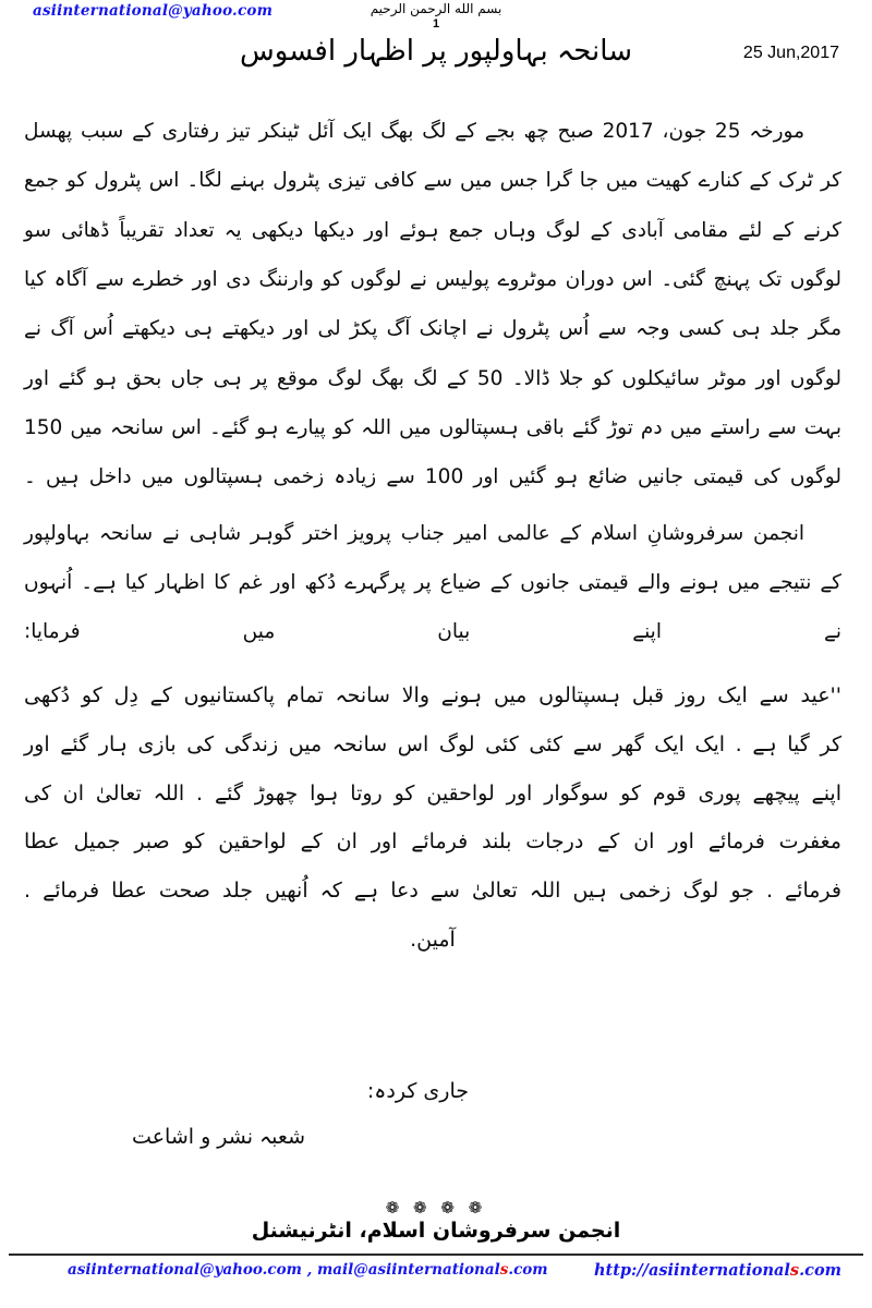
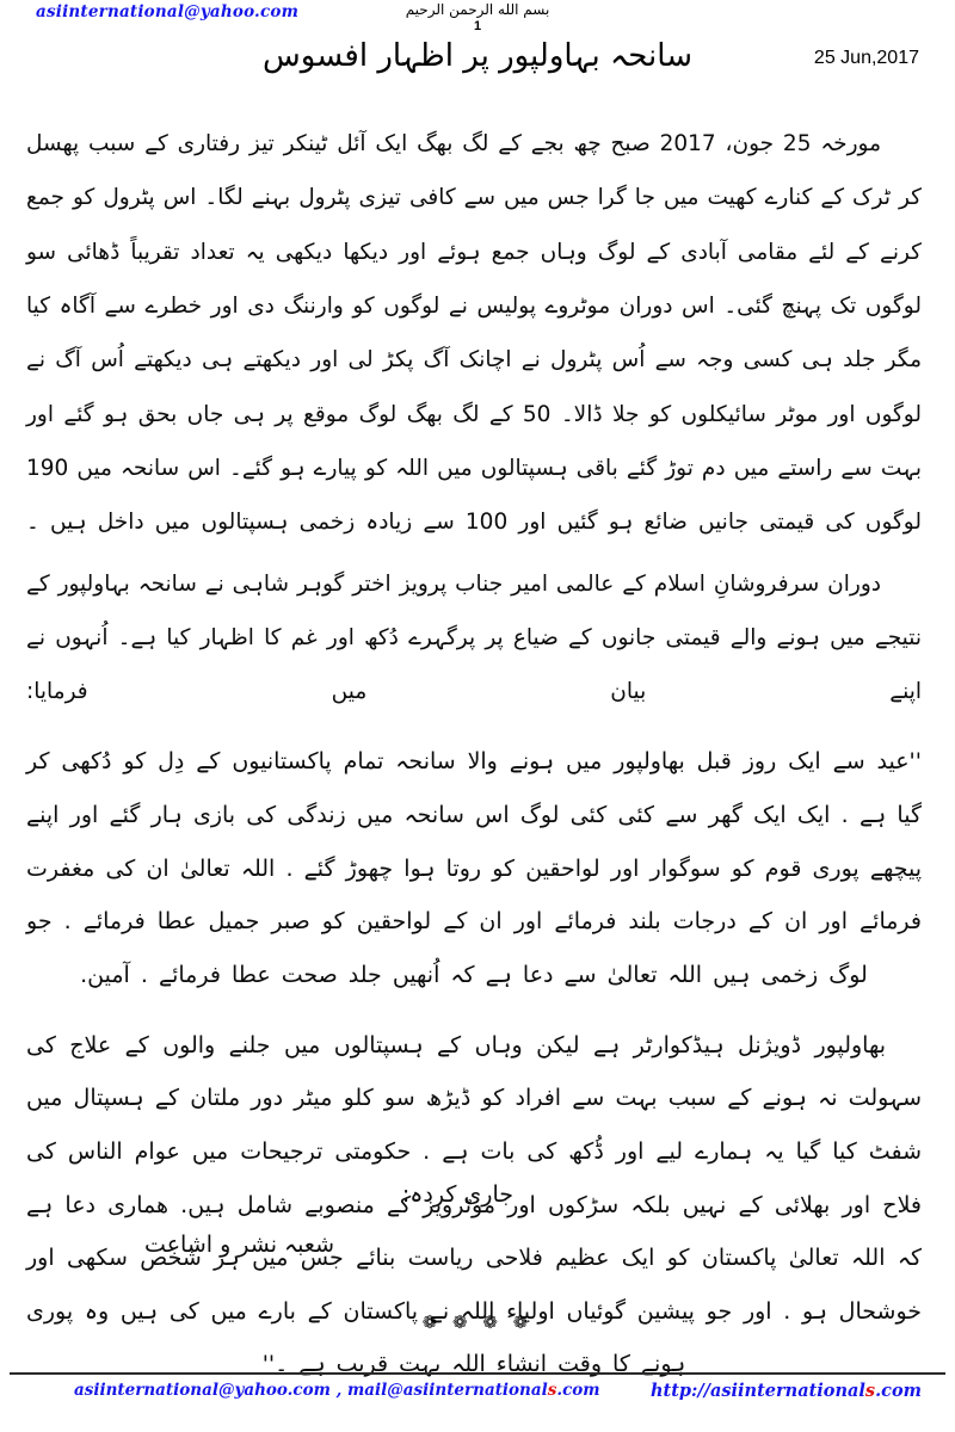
  asiinternational@yahoo.com
  بسم الله الرحمن الرحيم
  1
  سانحہ بہاولپور پر اظہار افسوس
  25 Jun,2017
- مورخہ 25 جون، 2017 صبح چھ بجے کے لگ بھگ ایک آئل ٹینکر تیز رفتاری کے سبب پھسل کر ٹرک کے کنارے کھیت میں جا گرا جس میں سے کافی تیزی پٹرول بہنے لگا۔ اس پٹرول کو جمع کرنے کے لئے مقامی آبادی کے لوگ وہاں جمع ہوئے اور دیکھا دیکھی یہ تعداد تقریباً ڈھائی سو لوگوں تک پہنچ گئی۔ اس دوران موٹروے پولیس نے لوگوں کو وارننگ دی اور خطرے سے آگاہ کیا مگر جلد ہی کسی وجہ سے اُس پٹرول نے اچانک آگ پکڑ لی اور دیکھتے ہی دیکھتے اُس آگ نے لوگوں اور موٹر سائیکلوں کو جلا ڈالا۔ 50 کے لگ بھگ لوگ موقع پر ہی جاں بحق ہو گئے اور بہت سے راستے میں دم توڑ گئے باقی ہسپتالوں میں اللہ کو پیارے ہو گئے۔ اس سانحہ میں 150 لوگوں کی قیمتی جانیں ضائع ہو گئیں اور 100 سے زیادہ زخمی ہسپتالوں میں داخل ہیں ۔
+ مورخہ 25 جون، 2017 صبح چھ بجے کے لگ بھگ ایک آئل ٹینکر تیز رفتاری کے سبب پھسل کر ٹرک کے کنارے کھیت میں جا گرا جس میں سے کافی تیزی پٹرول بہنے لگا۔ اس پٹرول کو جمع کرنے کے لئے مقامی آبادی کے لوگ وہاں جمع ہوئے اور دیکھا دیکھی یہ تعداد تقریباً ڈھائی سو لوگوں تک پہنچ گئی۔ اس دوران موٹروے پولیس نے لوگوں کو وارننگ دی اور خطرے سے آگاہ کیا مگر جلد ہی کسی وجہ سے اُس پٹرول نے اچانک آگ پکڑ لی اور دیکھتے ہی دیکھتے اُس آگ نے لوگوں اور موٹر سائیکلوں کو جلا ڈالا۔ 50 کے لگ بھگ لوگ موقع پر ہی جاں بحق ہو گئے اور بہت سے راستے میں دم توڑ گئے باقی ہسپتالوں میں اللہ کو پیارے ہو گئے۔ اس سانحہ میں 190 لوگوں کی قیمتی جانیں ضائع ہو گئیں اور 100 سے زیادہ زخمی ہسپتالوں میں داخل ہیں ۔
- انجمن سرفروشانِ اسلام کے عالمی امیر جناب پرویز اختر گوہر شاہی نے سانحہ بہاولپور کے نتیجے میں ہونے والے قیمتی جانوں کے ضیاع پر پرگہرے دُکھ اور غم کا اظہار کیا ہے۔ اُنہوں نے اپنے بیان میں فرمایا:
+ دوران سرفروشانِ اسلام کے عالمی امیر جناب پرویز اختر گوہر شاہی نے سانحہ بہاولپور کے نتیجے میں ہونے والے قیمتی جانوں کے ضیاع پر پرگہرے دُکھ اور غم کا اظہار کیا ہے۔ اُنہوں نے اپنے بیان میں فرمایا:
- ''عید سے ایک روز قبل ہسپتالوں میں ہونے والا سانحہ تمام پاکستانیوں کے دِل کو دُکھی کر گیا ہے . ایک ایک گھر سے کئی کئی لوگ اس سانحہ میں زندگی کی بازی ہار گئے اور اپنے پیچھے پوری قوم کو سوگوار اور لواحقین کو روتا ہوا چھوڑ گئے . اللہ تعالیٰ ان کی مغفرت فرمائے اور ان کے درجات بلند فرمائے اور ان کے لواحقین کو صبر جمیل عطا فرمائے . جو لوگ زخمی ہیں اللہ تعالیٰ سے دعا ہے کہ اُنھیں جلد صحت عطا فرمائے . آمین.
+ ''عید سے ایک روز قبل بھاولپور میں ہونے والا سانحہ تمام پاکستانیوں کے دِل کو دُکھی کر گیا ہے . ایک ایک گھر سے کئی کئی لوگ اس سانحہ میں زندگی کی بازی ہار گئے اور اپنے پیچھے پوری قوم کو سوگوار اور لواحقین کو روتا ہوا چھوڑ گئے . اللہ تعالیٰ ان کی مغفرت فرمائے اور ان کے درجات بلند فرمائے اور ان کے لواحقین کو صبر جمیل عطا فرمائے . جو لوگ زخمی ہیں اللہ تعالیٰ سے دعا ہے کہ اُنھیں جلد صحت عطا فرمائے . آمین.
+ بھاولپور ڈویژنل ہیڈکوارٹر ہے لیکن وہاں کے ہسپتالوں میں جلنے والوں کے علاج کی سہولت نہ ہونے کے سبب بہت سے افراد کو ڈیڑھ سو کلو میٹر دور ملتان کے ہسپتال میں شفٹ کیا گیا یہ ہمارے لیے اور ڈُکھ کی بات ہے . حکومتی ترجیحات میں عوام الناس کی فلاح اور بھلائی کے نہیں بلکہ سڑکوں اور موٹرویز کے منصوبے شامل ہیں. ھماری دعا ہے کہ اللہ تعالیٰ پاکستان کو ایک عظیم فلاحی ریاست بنائے جس میں ہر شخص سکھی اور خوشحال ہو . اور جو پیشین گوئیاں اولیاء اللہ نے پاکستان کے بارے میں کی ہیں وہ پوری ہونے کا وقت انشاء اللہ بہت قریب ہے ۔''
  جاری کردہ:
  شعبہ نشر و اشاعت
  ❁ ❁ ❁ ❁
- انجمن سرفروشان اسلام، انٹرنیشنل
  asiinternational@yahoo.com , mail@asiinternationals.com
  http://asiinternationals.com
